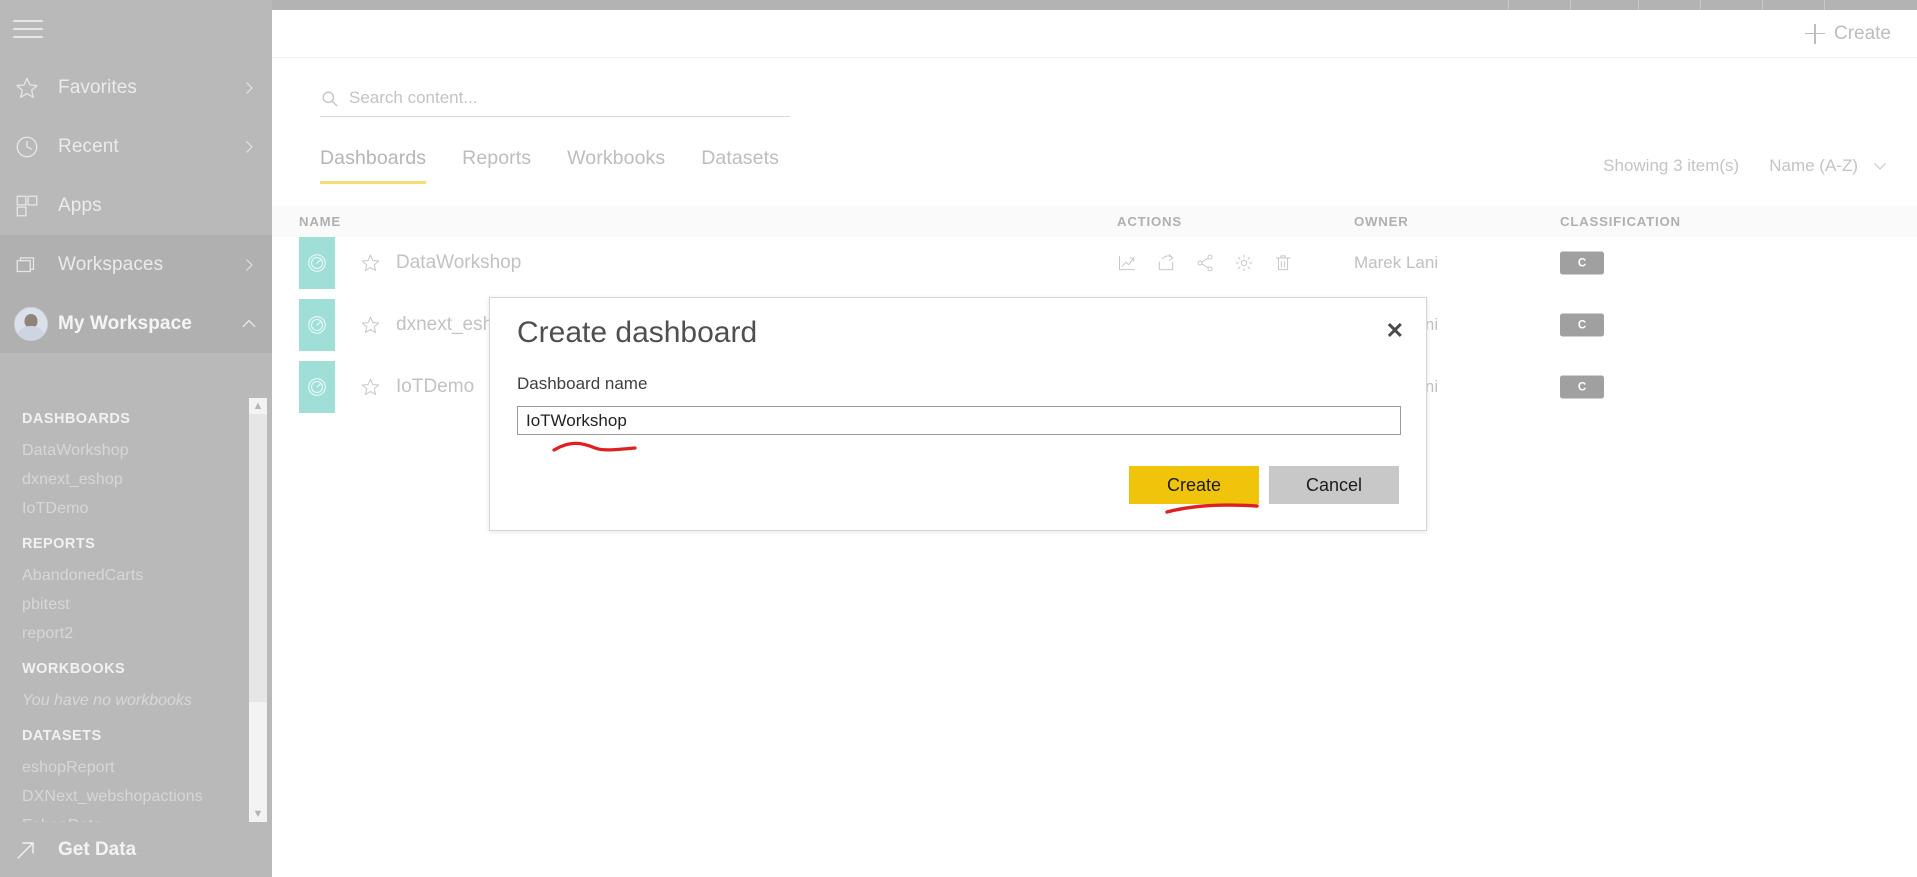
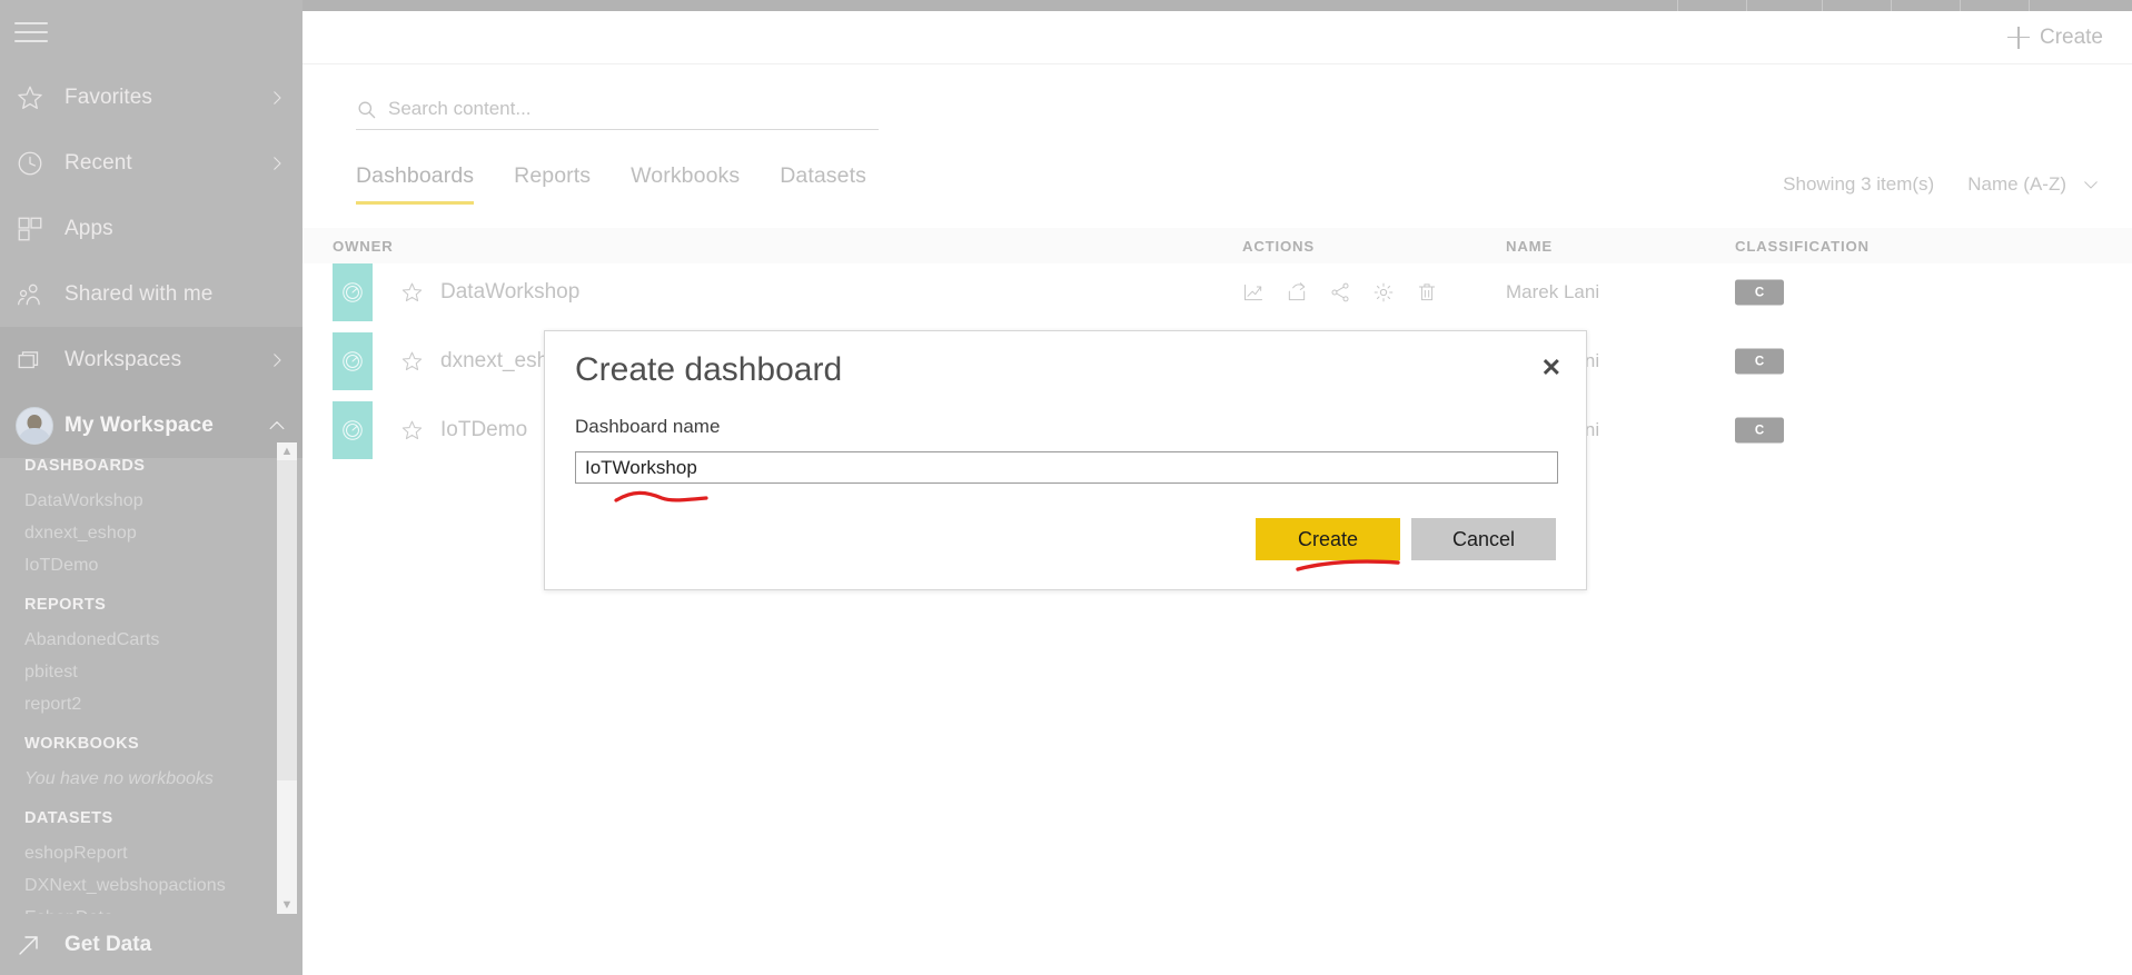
  Favorites
  Recent
  Apps
+ Shared with me
  Workspaces
  My Workspace
  DASHBOARDS
  DataWorkshop
  dxnext_eshop
  IoTDemo
  REPORTS
  AbandonedCarts
  pbitest
  report2
  WORKBOOKS
  You have no workbooks
  DATASETS
  eshopReport
  DXNext_webshopactions
  ▲
  ▼
  Get Data
  Create
  Search content...
  Dashboards
  Reports
  Workbooks
  Datasets
  Showing 3 item(s)
  Name (A-Z)
- NAME
+ OWNER
  ACTIONS
- OWNER
+ NAME
  CLASSIFICATION
  DataWorkshop
  Marek Lani
  C
  dxnext_esh
  C
  IoTDemo
  C
  Create dashboard
  ✕
  Dashboard name
  IoTWorkshop
  Create
  Cancel
